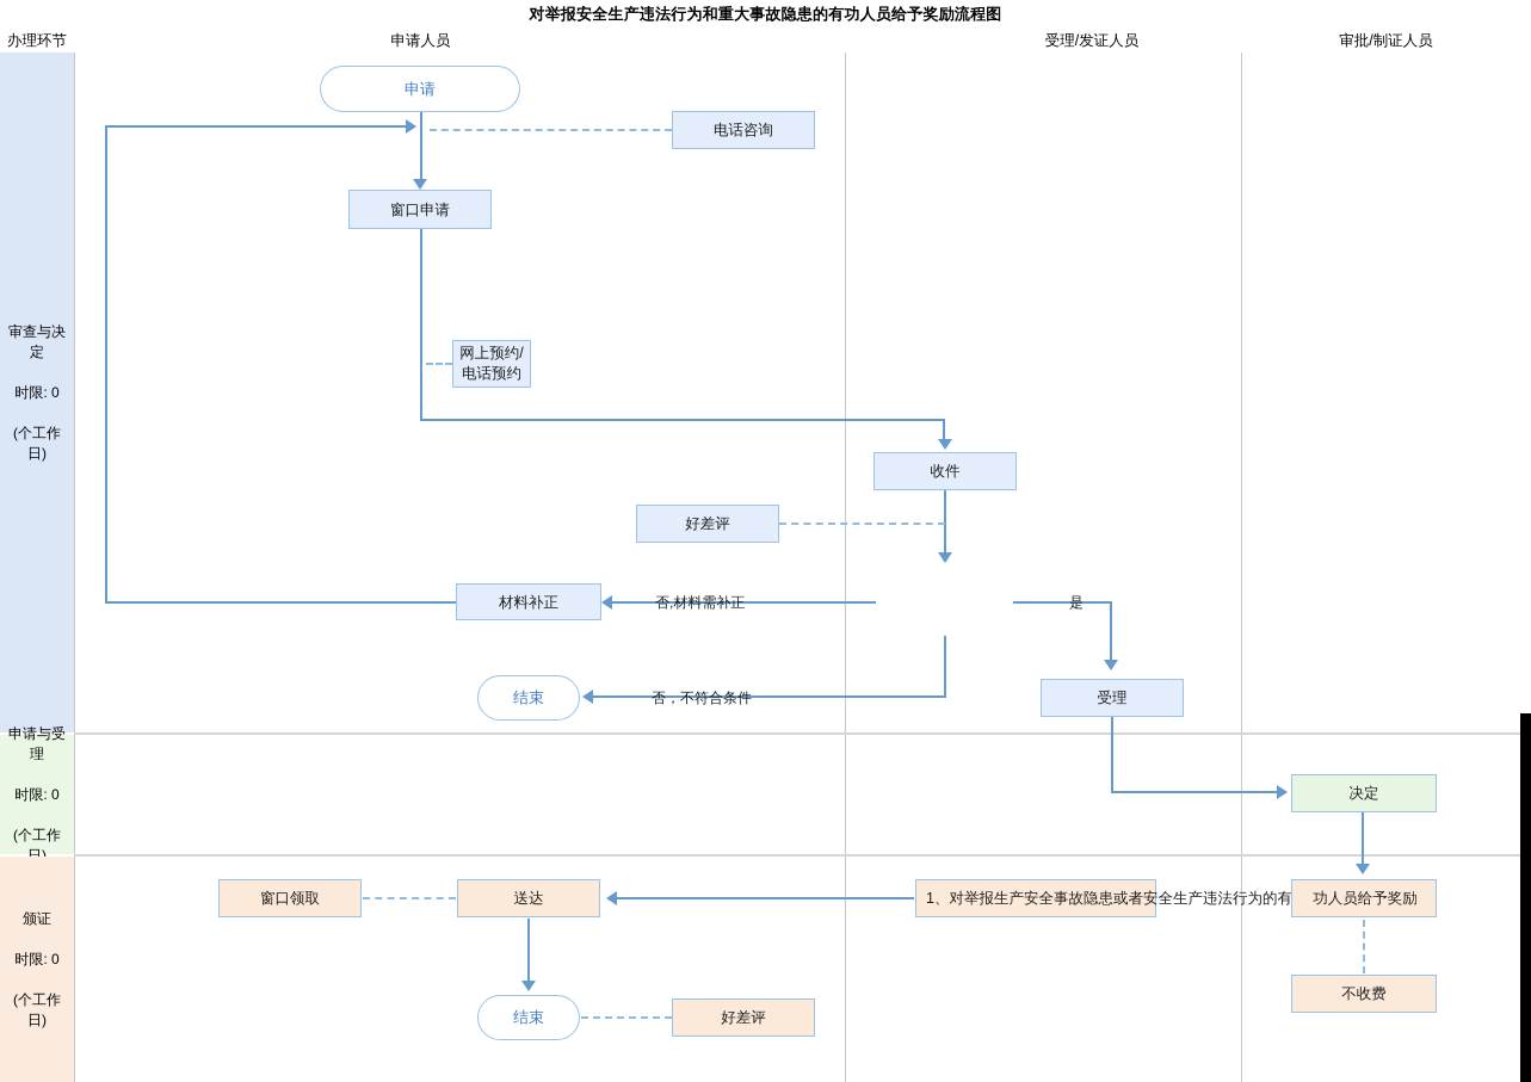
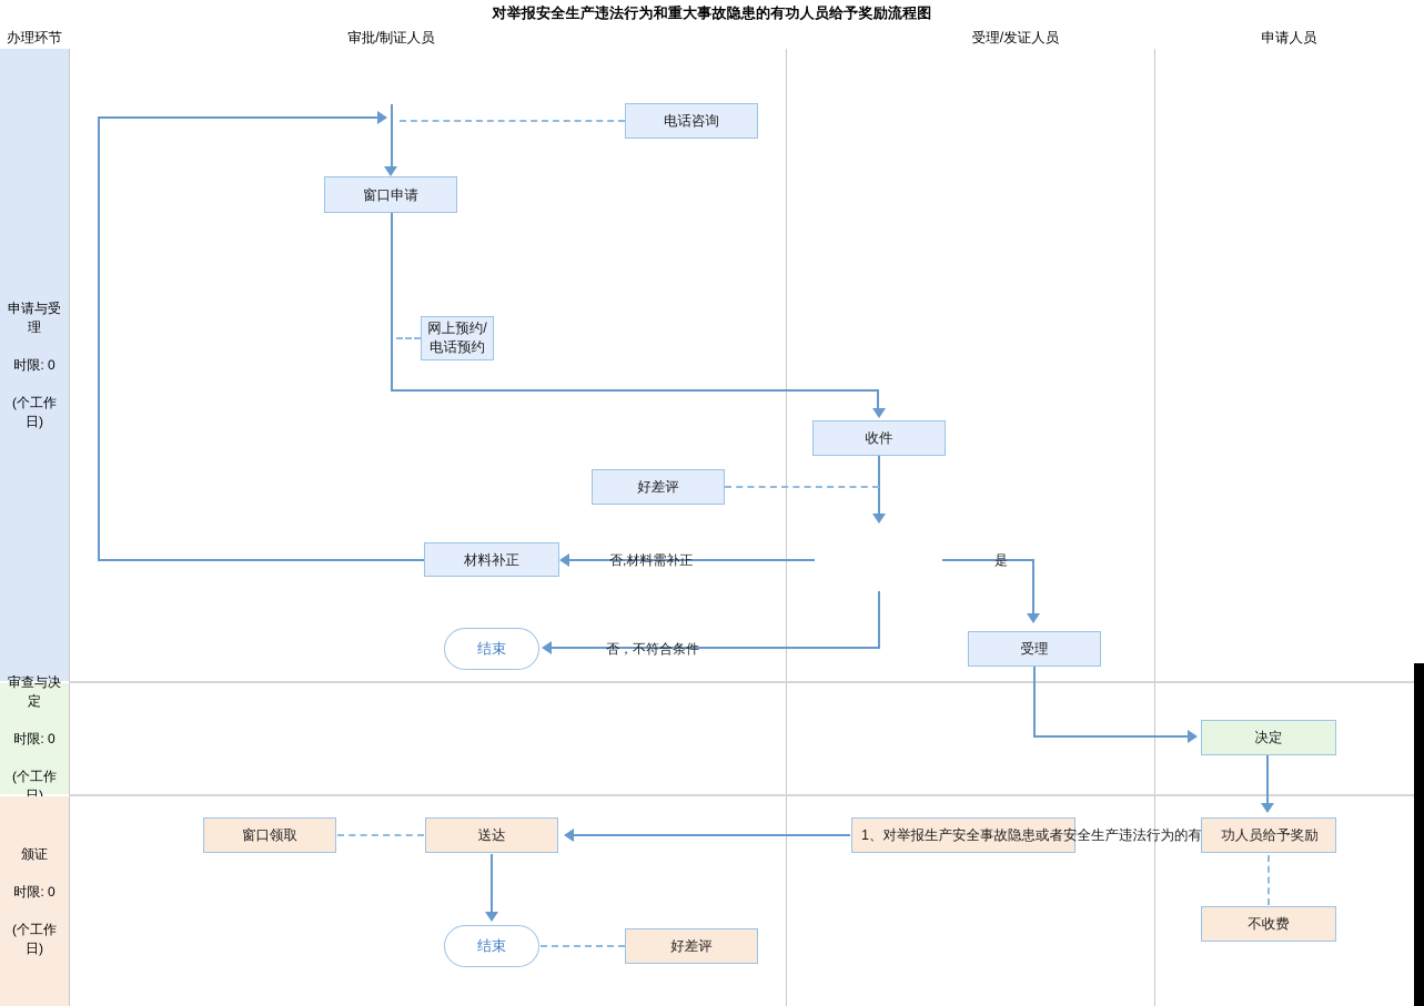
  对举报安全生产违法行为和重大事故隐患的有功人员给予奖励流程图
  办理环节
- 申请人员
+ 审批/制证人员
  受理/发证人员
- 审批/制证人员
+ 申请人员
- 审查与决定
+ 申请与受理
  时限: 0
  (个工作日)
- 申请与受理
+ 审查与决定
  时限: 0
  (个工作日)
  颁证
  时限: 0
  (个工作日)
- 申请
  电话咨询
  窗口申请
  网上预约/
  电话预约
  收件
  好差评
  材料补正
  结束
  受理
  决定
  窗口领取
  送达
  1、对举报生产安全事故隐患或者安全生产违法行为的有
  功人员给予奖励
  不收费
  结束
  好差评
  否,材料需补正
  是
  否，不符合条件
